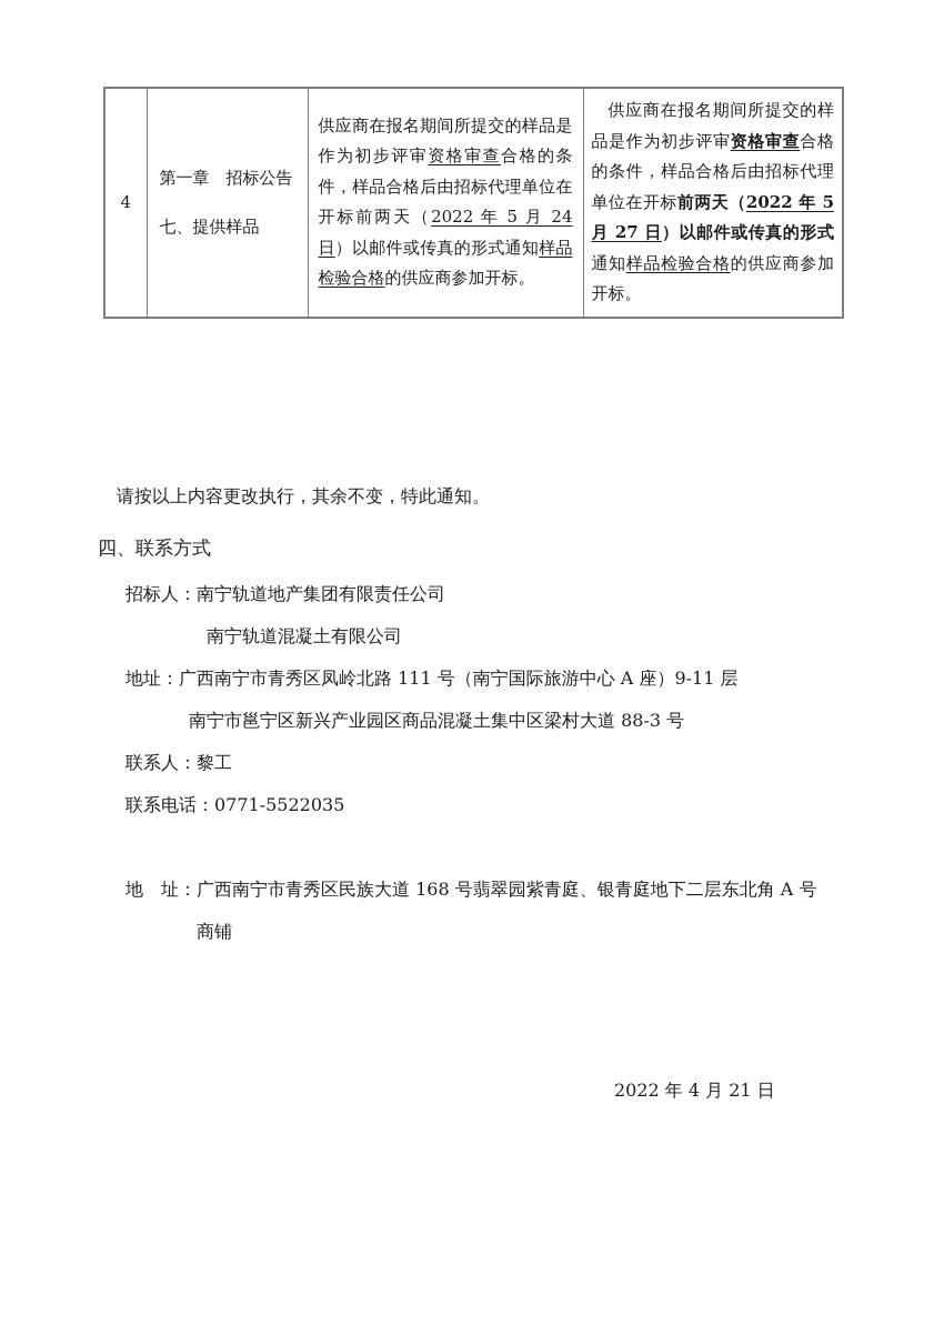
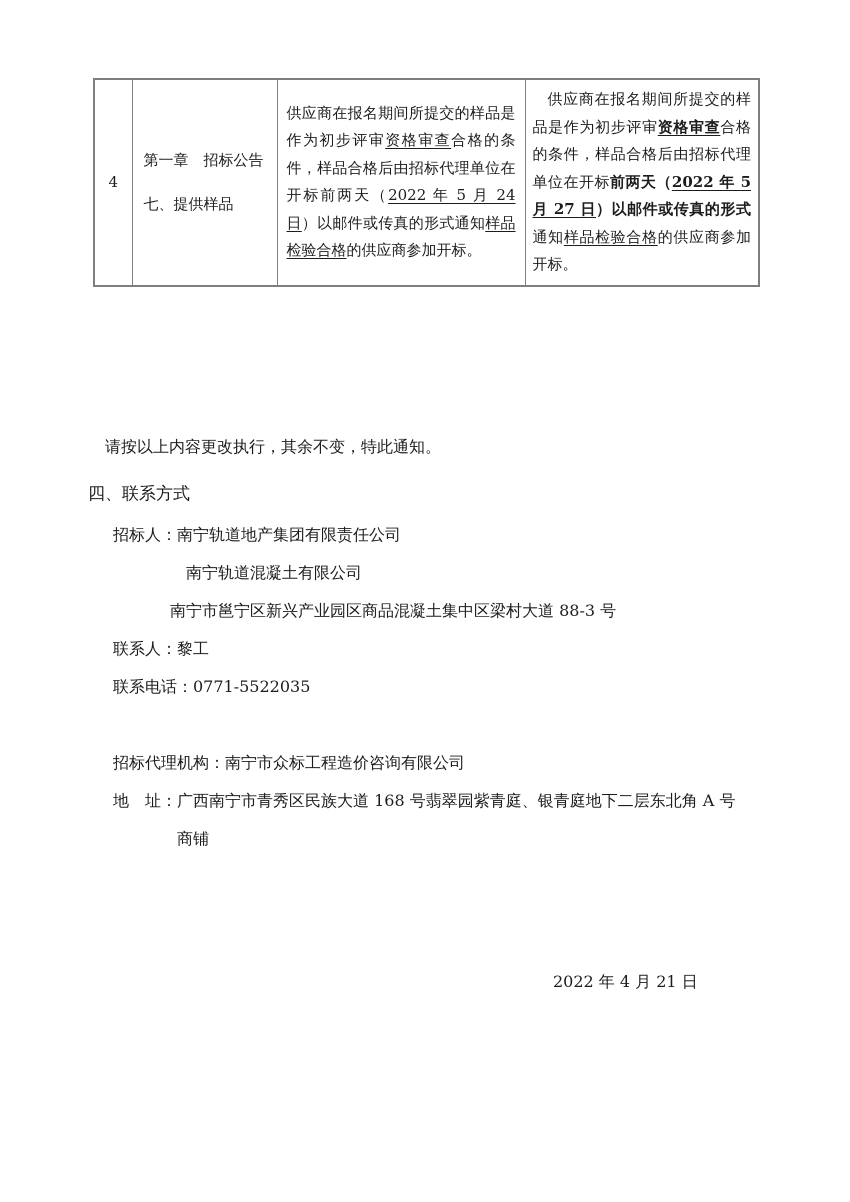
  4	第一章 招标公告 七、提供样品	供应商在报名期间所提交的样品是作为初步评审资格审查合格的条件，样品合格后由招标代理单位在开标前两天（2022 年 5 月 24 日）以邮件或传真的形式通知样品检验合格的供应商参加开标。	供应商在报名期间所提交的样品是作为初步评审资格审查合格的条件，样品合格后由招标代理单位在开标前两天（2022 年 5 月 27 日）以邮件或传真的形式通知样品检验合格的供应商参加开标。
  请按以上内容更改执行，其余不变，特此通知。
  四、联系方式
  招标人：南宁轨道地产集团有限责任公司
  南宁轨道混凝土有限公司
- 地址：广西南宁市青秀区凤岭北路 111 号（南宁国际旅游中心 A 座）9-11 层
  南宁市邕宁区新兴产业园区商品混凝土集中区梁村大道 88-3 号
  联系人：黎工
  联系电话：0771-5522035
+ 招标代理机构：南宁市众标工程造价咨询有限公司
  地 址：广西南宁市青秀区民族大道 168 号翡翠园紫青庭、银青庭地下二层东北角 A 号
  商铺
  2022 年 4 月 21 日
